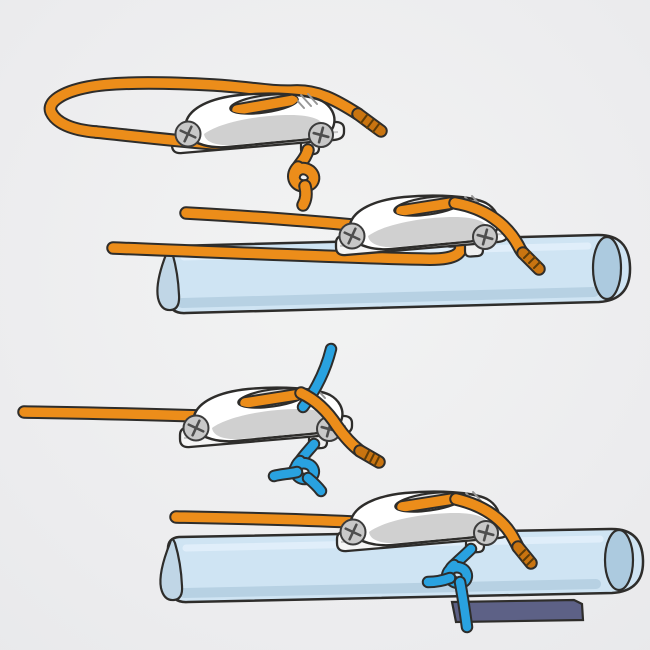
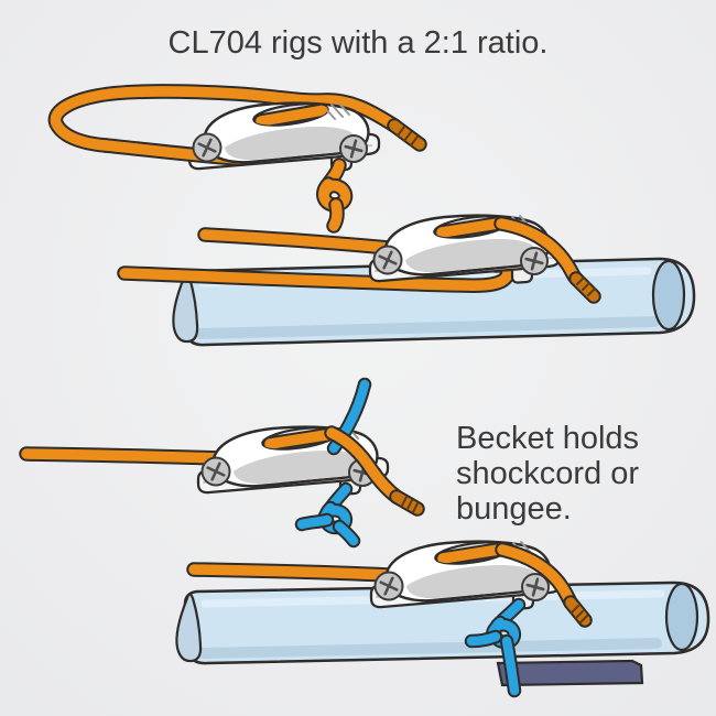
+ CL704 rigs with a 2:1 ratio.
+ Becket holds
+ shockcord or
+ bungee.
